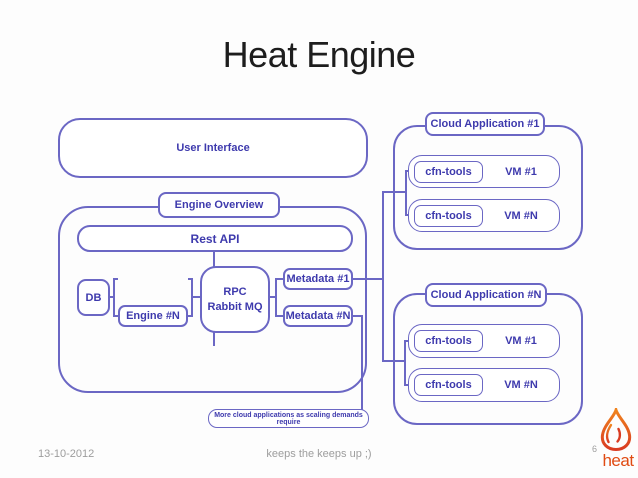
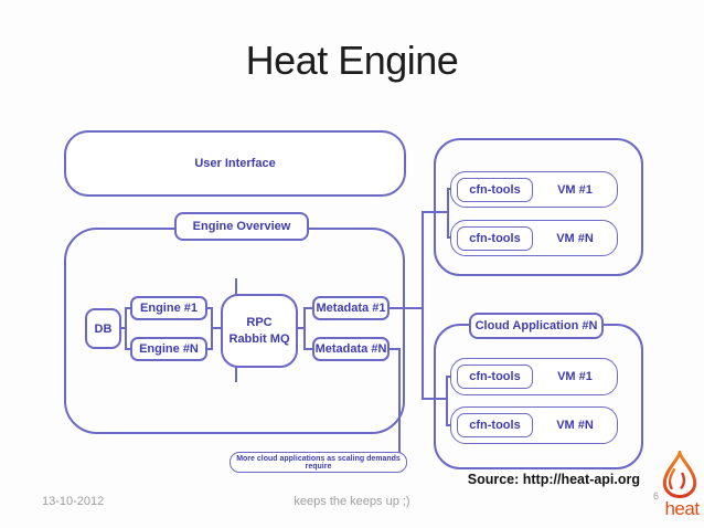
  Heat Engine
  User Interface
  Engine Overview
- Rest API
  DB
+ Engine #1
  Engine #N
  RPC
  Rabbit MQ
  Metadata #1
  Metadata #N
- Cloud Application #1
  cfn-tools
  VM #1
  cfn-tools
  VM #N
  Cloud Application #N
  cfn-tools
  VM #1
  cfn-tools
  VM #N
+ Source: http://heat-api.org
  13-10-2012
  keeps the keeps up ;)
  6
  heat
